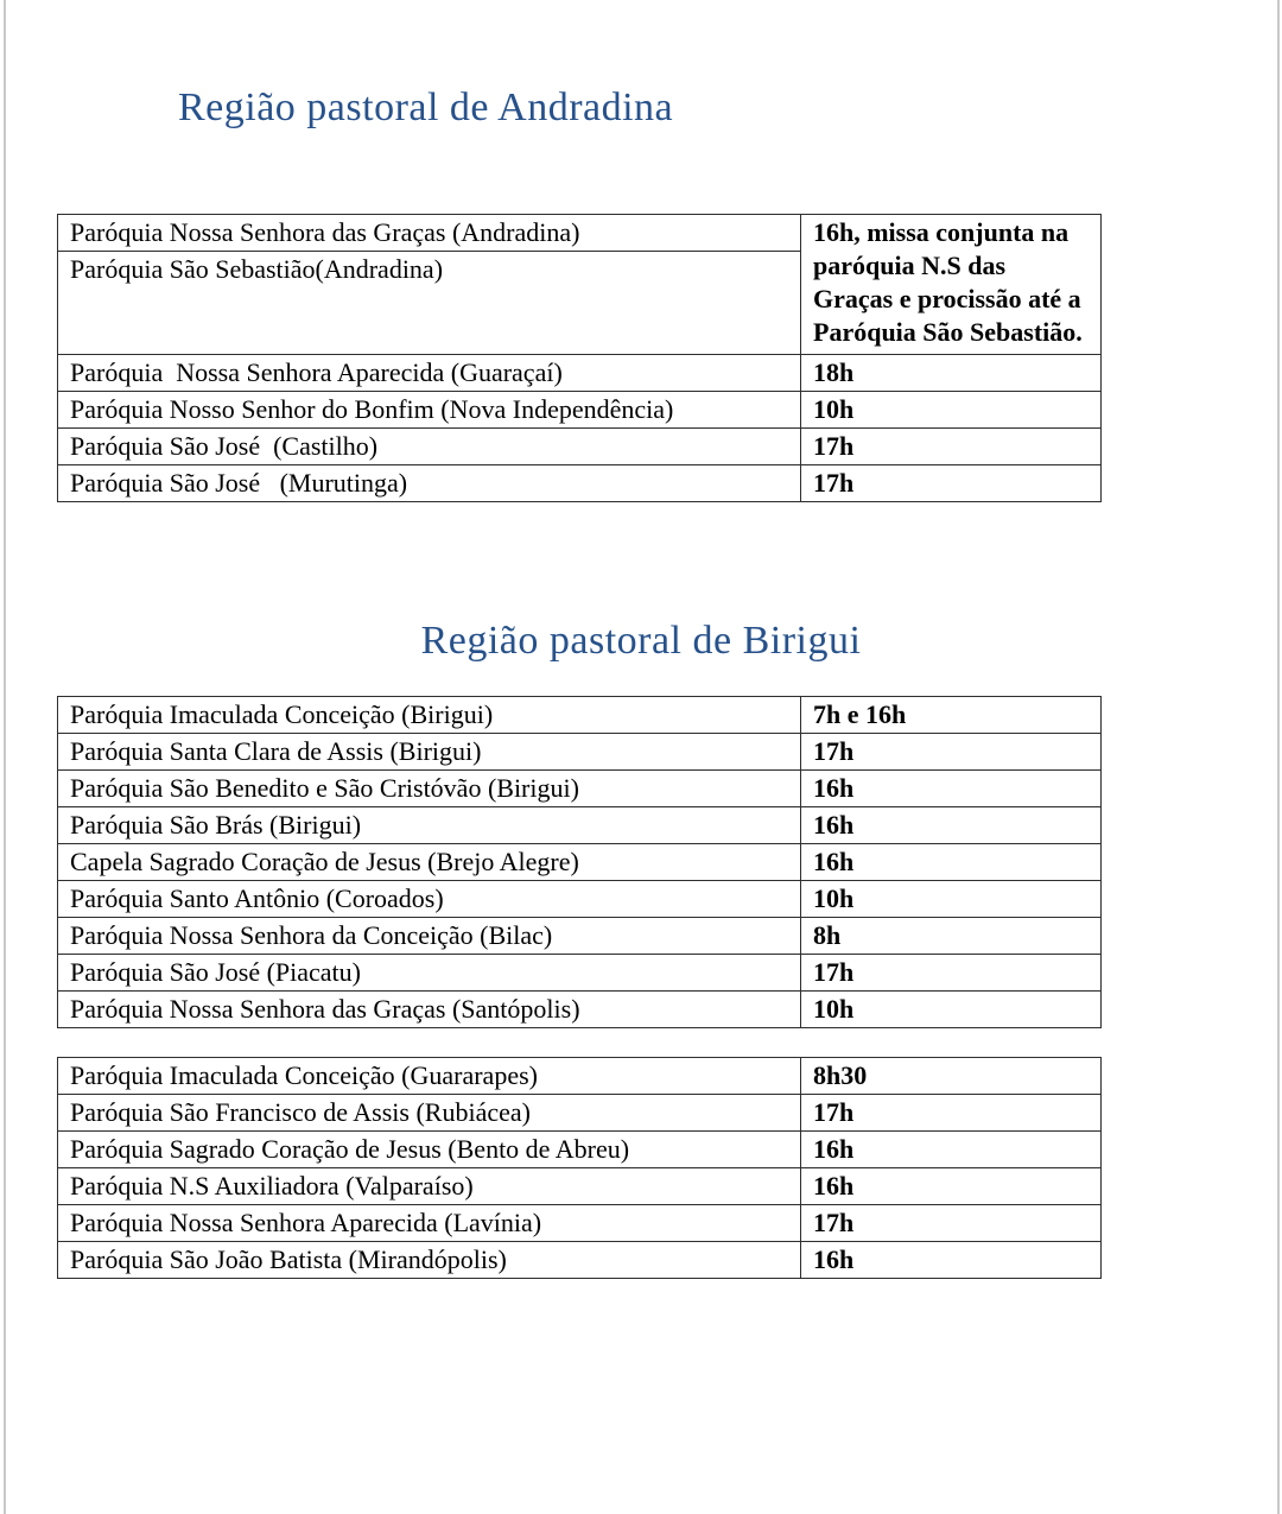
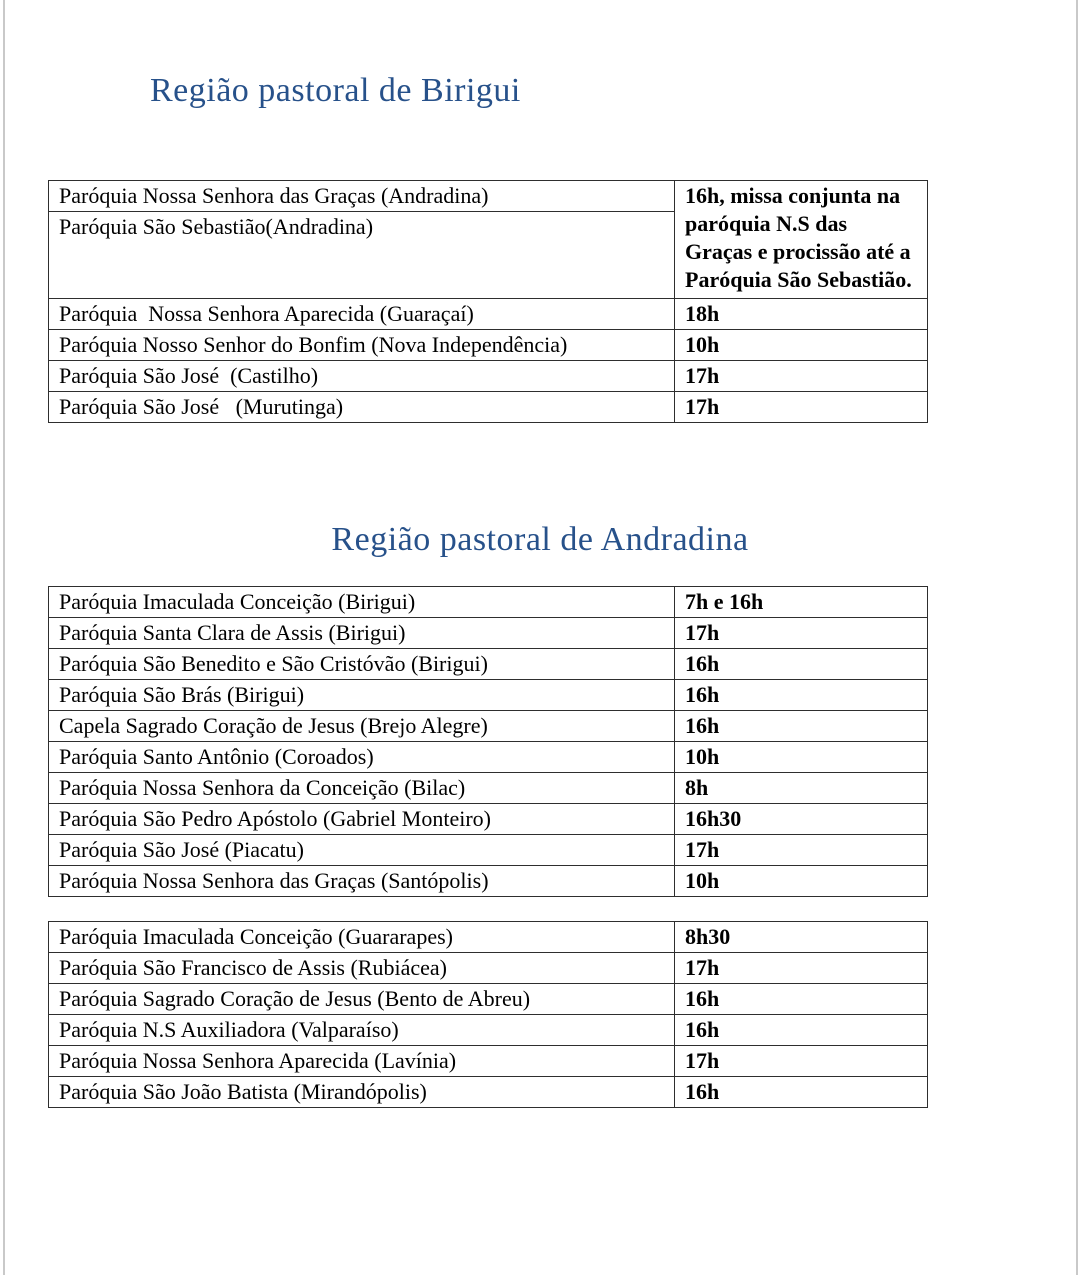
- Região pastoral de Andradina
+ Região pastoral de Birigui
  Paróquia Nossa Senhora das Graças (Andradina)	16h, missa conjunta na paróquia N.S das Graças e procissão até a Paróquia São Sebastião.
  Paróquia São Sebastião(Andradina)
  Paróquia Nossa Senhora Aparecida (Guaraçaí)	18h
  Paróquia Nosso Senhor do Bonfim (Nova Independência)	10h
  Paróquia São José (Castilho)	17h
  Paróquia São José (Murutinga)	17h
- Região pastoral de Birigui
+ Região pastoral de Andradina
  Paróquia Imaculada Conceição (Birigui)	7h e 16h
  Paróquia Santa Clara de Assis (Birigui)	17h
  Paróquia São Benedito e São Cristóvão (Birigui)	16h
  Paróquia São Brás (Birigui)	16h
  Capela Sagrado Coração de Jesus (Brejo Alegre)	16h
  Paróquia Santo Antônio (Coroados)	10h
  Paróquia Nossa Senhora da Conceição (Bilac)	8h
+ Paróquia São Pedro Apóstolo (Gabriel Monteiro)	16h30
  Paróquia São José (Piacatu)	17h
  Paróquia Nossa Senhora das Graças (Santópolis)	10h
  Paróquia Imaculada Conceição (Guararapes)	8h30
  Paróquia São Francisco de Assis (Rubiácea)	17h
  Paróquia Sagrado Coração de Jesus (Bento de Abreu)	16h
  Paróquia N.S Auxiliadora (Valparaíso)	16h
  Paróquia Nossa Senhora Aparecida (Lavínia)	17h
  Paróquia São João Batista (Mirandópolis)	16h
